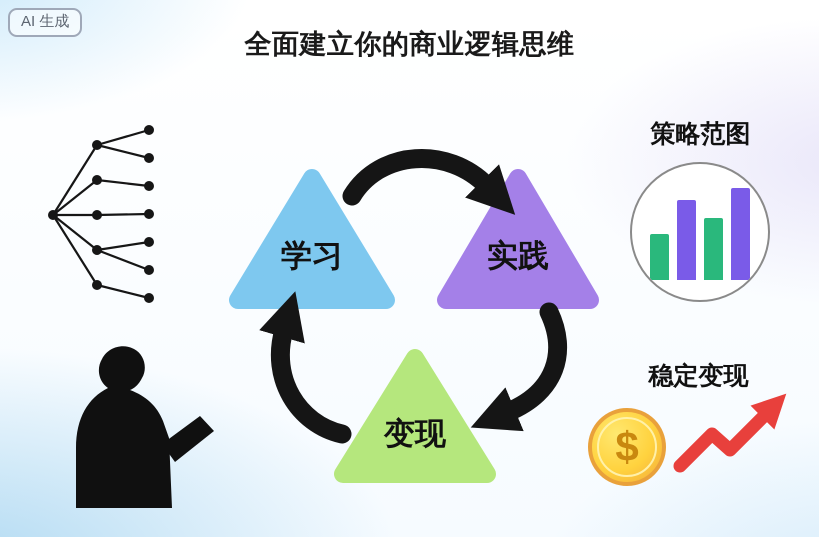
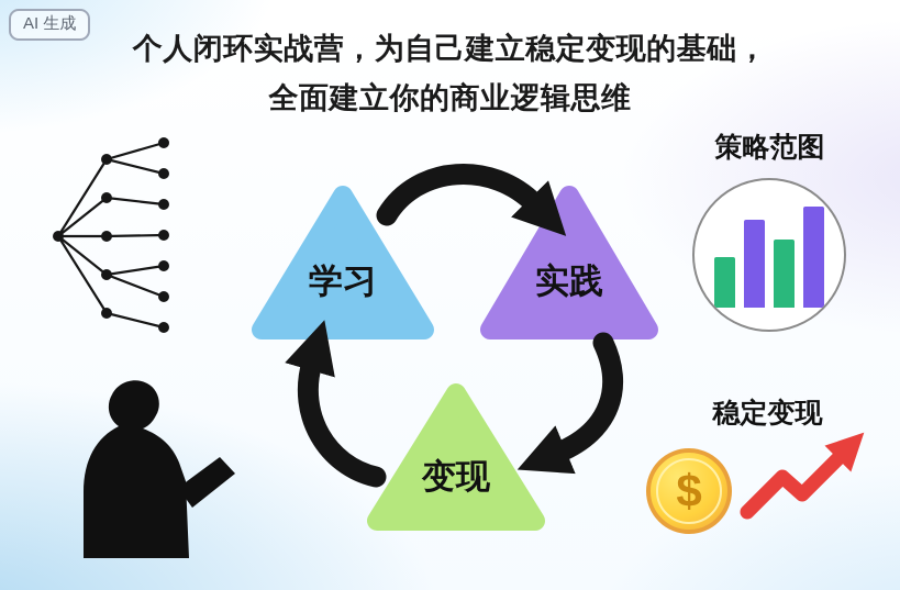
  AI 生成
+ 个人闭环实战营，为自己建立稳定变现的基础，
  全面建立你的商业逻辑思维
  学习
  实践
  变现
  策略范图
  稳定变现
  $
